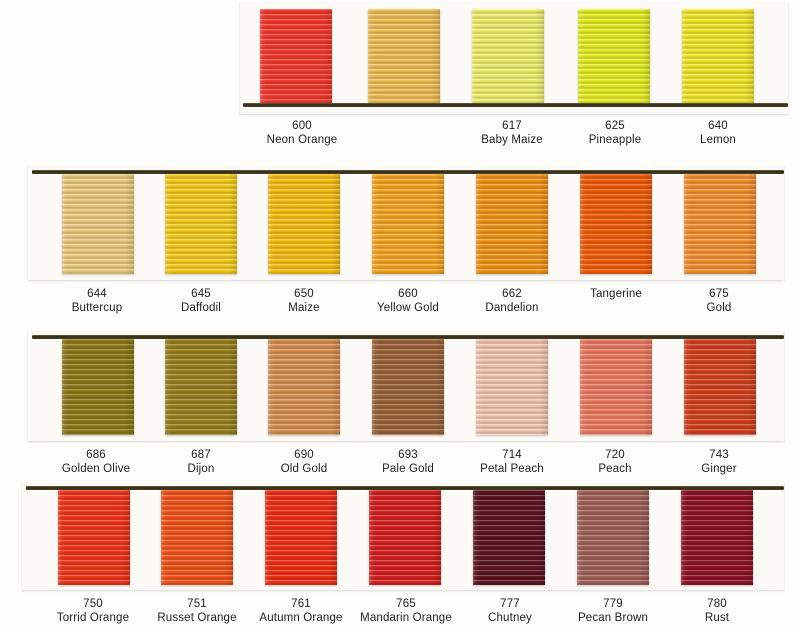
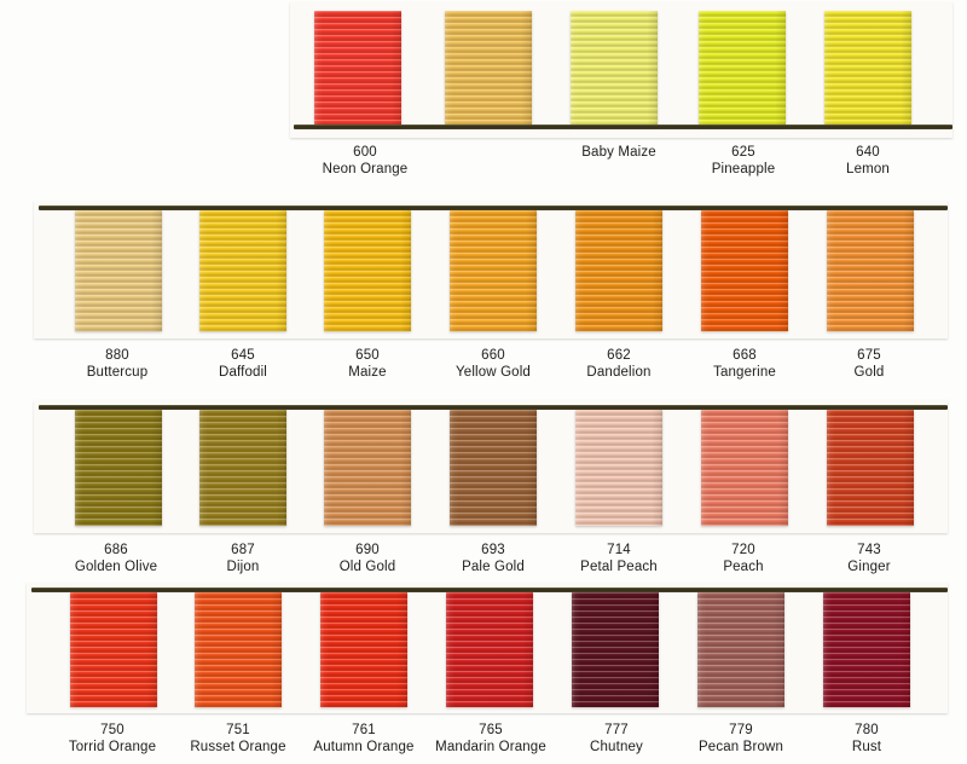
  600
  Neon Orange
- 617
  Baby Maize
  625
  Pineapple
  640
  Lemon
- 644
+ 880
  Buttercup
  645
  Daffodil
  650
  Maize
  660
  Yellow Gold
  662
  Dandelion
+ 668
  Tangerine
  675
  Gold
  686
  Golden Olive
  687
  Dijon
  690
  Old Gold
  693
  Pale Gold
  714
  Petal Peach
  720
  Peach
  743
  Ginger
  750
  Torrid Orange
  751
  Russet Orange
  761
  Autumn Orange
  765
  Mandarin Orange
  777
  Chutney
  779
  Pecan Brown
  780
  Rust
